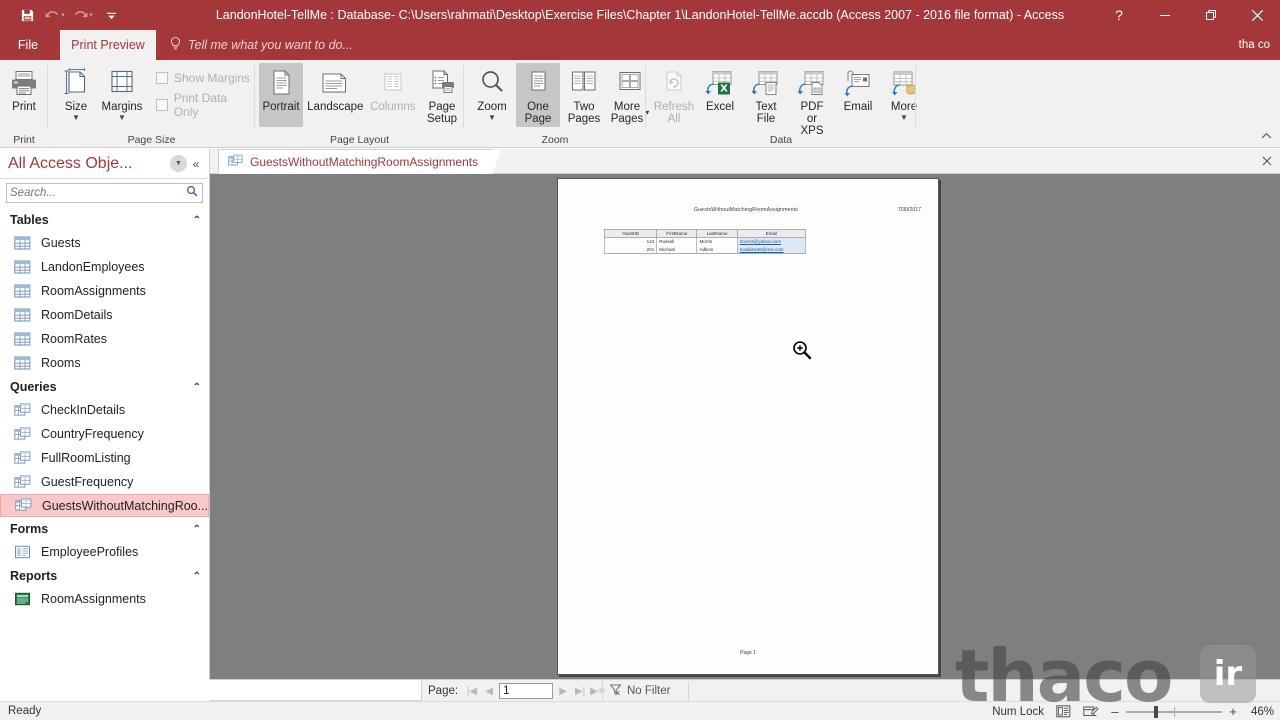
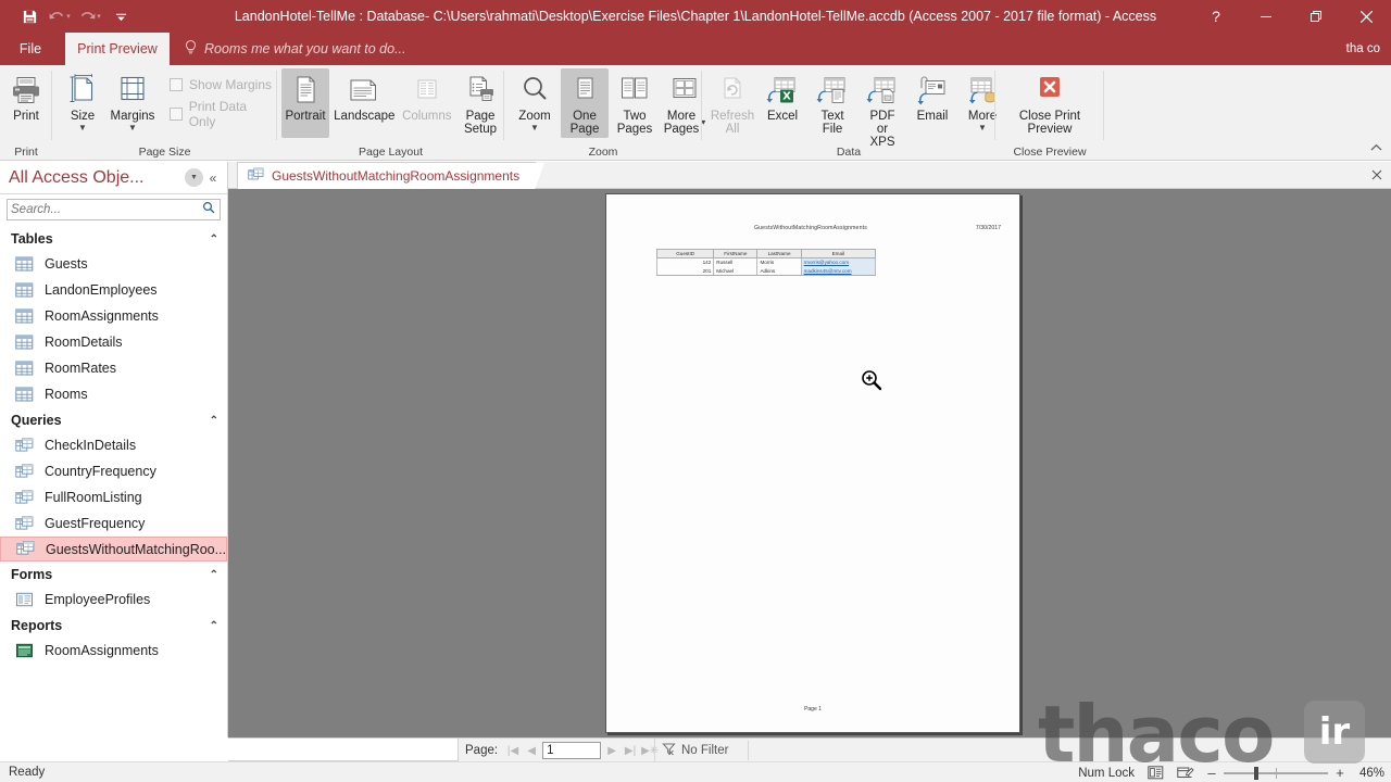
- LandonHotel-TellMe : Database- C:\Users\rahmati\Desktop\Exercise Files\Chapter 1\LandonHotel-TellMe.accdb (Access 2007 - 2016 file format) - Access
+ LandonHotel-TellMe : Database- C:\Users\rahmati\Desktop\Exercise Files\Chapter 1\LandonHotel-TellMe.accdb (Access 2007 - 2017 file format) - Access
  ?
  File
  Print Preview
- Tell me what you want to do...
+ Rooms me what you want to do...
  tha co
  Print
  Print
  Size
  ▼
  Margins
  ▼
  Show Margins
  Print Data Only
  Page Size
  Portrait
  Landscape
  Columns
  Page
  Setup
  Page Layout
  Zoom
  ▼
  One
  Page
  Two
  Pages
  More
  Pages
  ▾
  Zoom
  Refresh
  All
  X
  Excel
  Text
  File
  PDF
  or XPS
  Email
  More
  ▼
  Data
+ Close Print
+ Preview
+ Close Preview
  All Access Obje...
  «
  Search...
  Tables
  ⌃
  Guests
  LandonEmployees
  RoomAssignments
  RoomDetails
  RoomRates
  Rooms
  Queries
  ⌃
  CheckInDetails
  CountryFrequency
  FullRoomListing
  GuestFrequency
  GuestsWithoutMatchingRoo...
  Forms
  ⌃
  EmployeeProfiles
  Reports
  ⌃
  RoomAssignments
  GuestsWithoutMatchingRoomAssignments
  Page:
  |◀
  ◀
  1
  ▶
  ▶|
  ▶✳
  No Filter
  Ready
  Num Lock
  –
  +
  46%
  thaco
  ir
